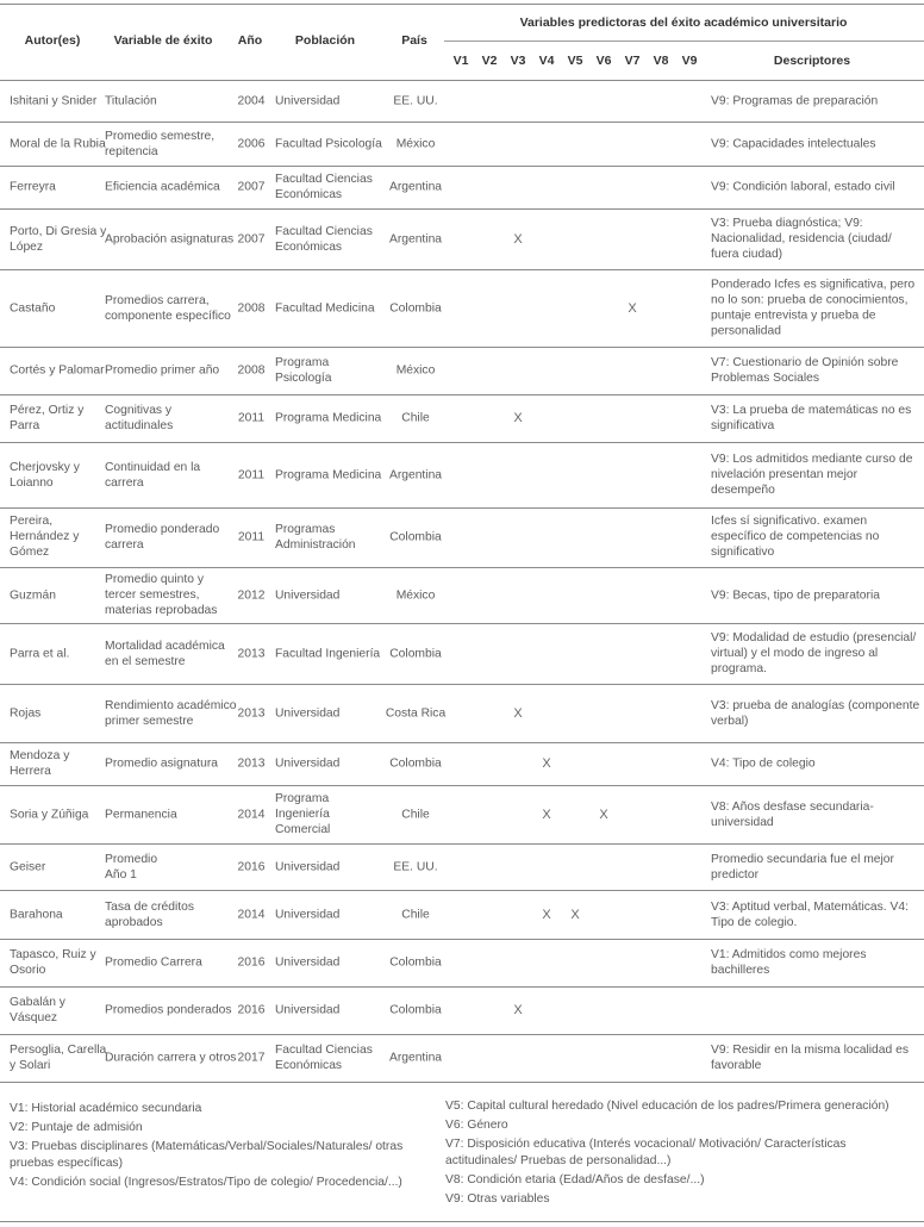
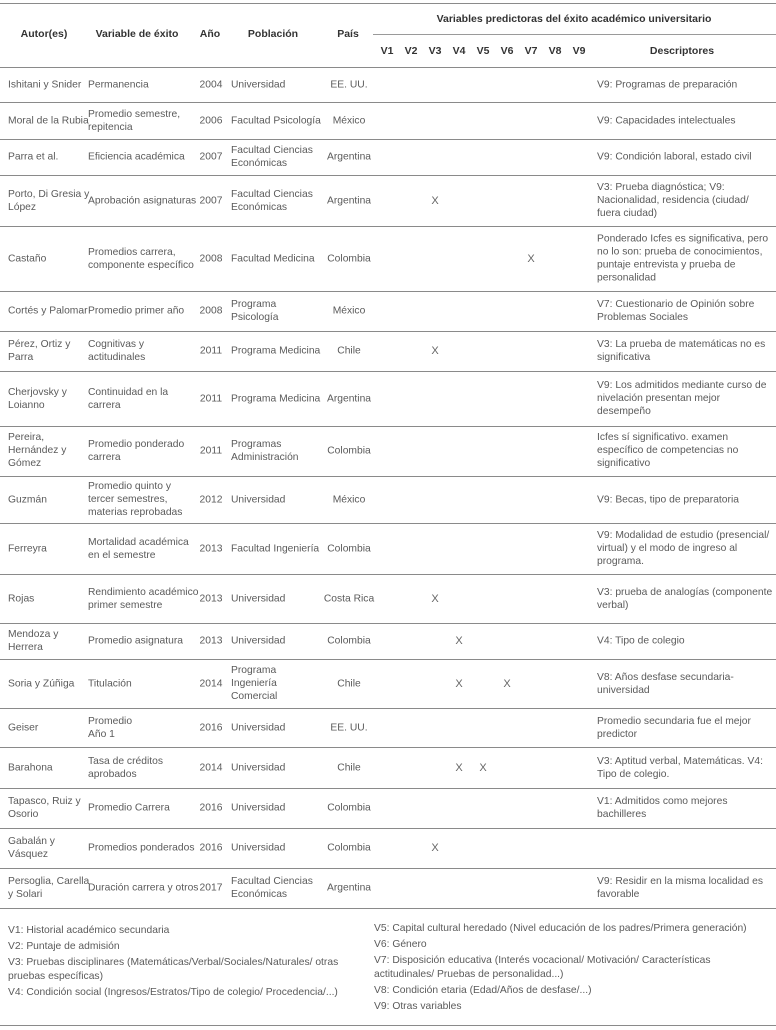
  Autor(es)
  Variable de éxito
  Año
  Población
  País
  Variables predictoras del éxito académico universitario
  V1
  V2
  V3
  V4
  V5
  V6
  V7
  V8
  V9
  Descriptores
  Ishitani y Snider
- Titulación
+ Permanencia
  2004
  Universidad
  EE. UU.
  V9: Programas de preparación
  Moral de la Rubia
  Promedio semestre, repitencia
  2006
  Facultad Psicología
  México
  V9: Capacidades intelectuales
- Ferreyra
+ Parra et al.
  Eficiencia académica
  2007
  Facultad Ciencias Económicas
  Argentina
  V9: Condición laboral, estado civil
  Porto, Di Gresia y López
  Aprobación asignaturas
  2007
  Facultad Ciencias Económicas
  Argentina
  V3: Prueba diagnóstica; V9: Nacionalidad, residencia (ciudad/ fuera ciudad)
  X
  Castaño
  Promedios carrera, componente específico
  2008
  Facultad Medicina
  Colombia
  Ponderado Icfes es significativa, pero no lo son: prueba de conocimientos, puntaje entrevista y prueba de personalidad
  X
  Cortés y Palomar
  Promedio primer año
  2008
  Programa Psicología
  México
  V7: Cuestionario de Opinión sobre Problemas Sociales
  Pérez, Ortiz y Parra
  Cognitivas y actitudinales
  2011
  Programa Medicina
  Chile
  V3: La prueba de matemáticas no es significativa
  X
  Cherjovsky y Loianno
  Continuidad en la carrera
  2011
  Programa Medicina
  Argentina
  V9: Los admitidos mediante curso de nivelación presentan mejor desempeño
  Pereira, Hernández y Gómez
  Promedio ponderado carrera
  2011
  Programas Administración
  Colombia
  Icfes sí significativo. examen específico de competencias no significativo
  Guzmán
  Promedio quinto y tercer semestres, materias reprobadas
  2012
  Universidad
  México
  V9: Becas, tipo de preparatoria
- Parra et al.
+ Ferreyra
  Mortalidad académica en el semestre
  2013
  Facultad Ingeniería
  Colombia
  V9: Modalidad de estudio (presencial/ virtual) y el modo de ingreso al programa.
  Rojas
  Rendimiento académico primer semestre
  2013
  Universidad
  Costa Rica
  V3: prueba de analogías (componente verbal)
  X
  Mendoza y Herrera
  Promedio asignatura
  2013
  Universidad
  Colombia
  V4: Tipo de colegio
  X
  Soria y Zúñiga
- Permanencia
+ Titulación
  2014
  Programa Ingeniería Comercial
  Chile
  V8: Años desfase secundaria-universidad
  X
  X
  Geiser
  Promedio
  Año 1
  2016
  Universidad
  EE. UU.
  Promedio secundaria fue el mejor predictor
  Barahona
  Tasa de créditos aprobados
  2014
  Universidad
  Chile
  V3: Aptitud verbal, Matemáticas. V4: Tipo de colegio.
  X
  X
  Tapasco, Ruiz y Osorio
  Promedio Carrera
  2016
  Universidad
  Colombia
  V1: Admitidos como mejores bachilleres
  Gabalán y Vásquez
  Promedios ponderados
  2016
  Universidad
  Colombia
  X
  Persoglia, Carella y Solari
  Duración carrera y otros
  2017
  Facultad Ciencias Económicas
  Argentina
  V9: Residir en la misma localidad es favorable
  V1: Historial académico secundaria
  V2: Puntaje de admisión
  V3: Pruebas disciplinares (Matemáticas/Verbal/Sociales/Naturales/ otras pruebas específicas)
  V4: Condición social (Ingresos/Estratos/Tipo de colegio/ Procedencia/...)
  V5: Capital cultural heredado (Nivel educación de los padres/Primera generación)
  V6: Género
  V7: Disposición educativa (Interés vocacional/ Motivación/ Características actitudinales/ Pruebas de personalidad...)
  V8: Condición etaria (Edad/Años de desfase/...)
  V9: Otras variables
